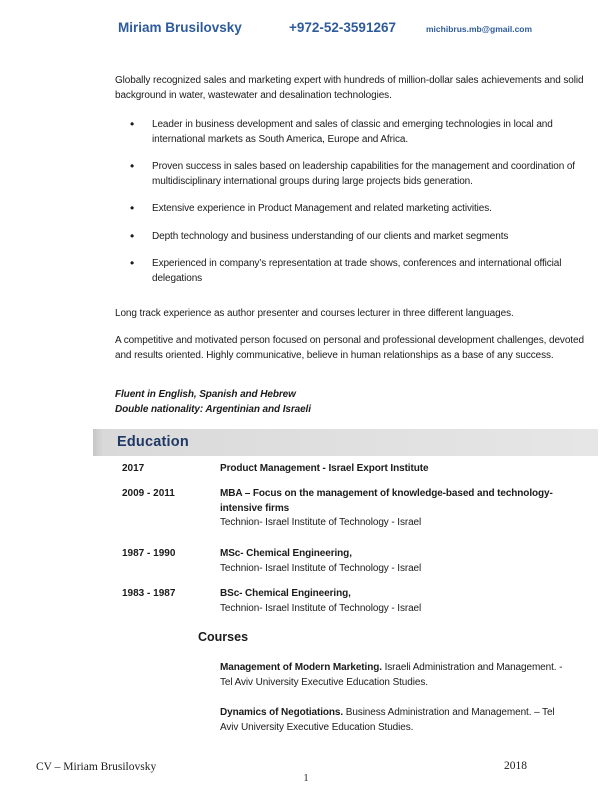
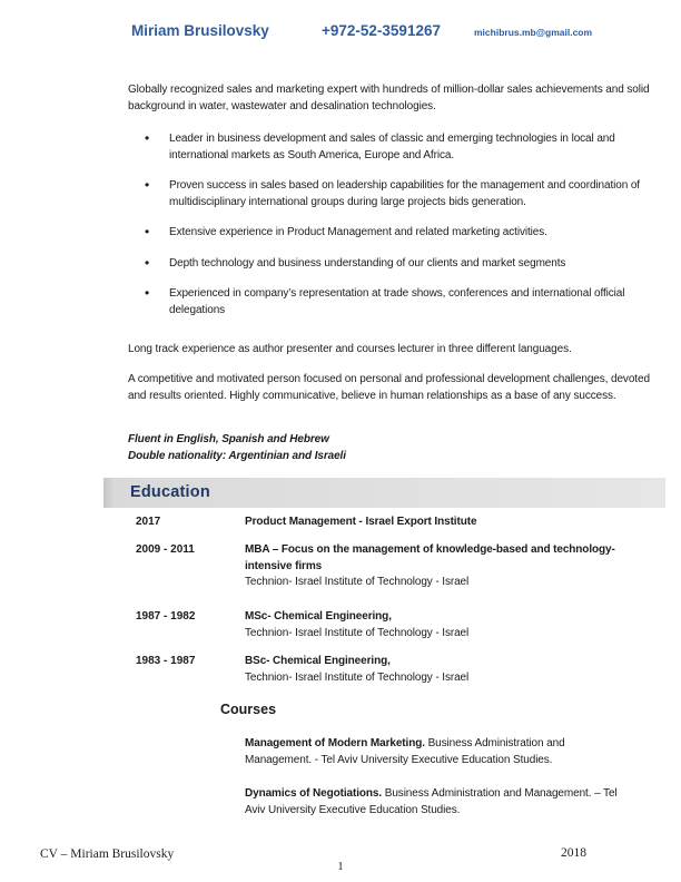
  Miriam Brusilovsky
  +972-52-3591267
  michibrus.mb@gmail.com
  Globally recognized sales and marketing expert with hundreds of million-dollar sales achievements and solid background in water, wastewater and desalination technologies.
  Leader in business development and sales of classic and emerging technologies in local and international markets as South America, Europe and Africa.
  Proven success in sales based on leadership capabilities for the management and coordination of multidisciplinary international groups during large projects bids generation.
  Extensive experience in Product Management and related marketing activities.
  Depth technology and business understanding of our clients and market segments
  Experienced in company’s representation at trade shows, conferences and international official delegations
  Long track experience as author presenter and courses lecturer in three different languages.
  A competitive and motivated person focused on personal and professional development challenges, devoted and results oriented. Highly communicative, believe in human relationships as a base of any success.
  Fluent in English, Spanish and Hebrew
  Double nationality: Argentinian and Israeli
  Education
  2017
  Product Management - Israel Export Institute
  2009 - 2011
  MBA – Focus on the management of knowledge-based and technology-intensive firms
  Technion- Israel Institute of Technology - Israel
- 1987 - 1990
+ 1987 - 1982
  MSc- Chemical Engineering,
  Technion- Israel Institute of Technology - Israel
  1983 - 1987
  BSc- Chemical Engineering,
  Technion- Israel Institute of Technology - Israel
  Courses
- Management of Modern Marketing. Israeli Administration and Management. - Tel Aviv University Executive Education Studies.
+ Management of Modern Marketing. Business Administration and Management. - Tel Aviv University Executive Education Studies.
  Dynamics of Negotiations. Business Administration and Management. – Tel Aviv University Executive Education Studies.
  CV – Miriam Brusilovsky
  2018
  1
